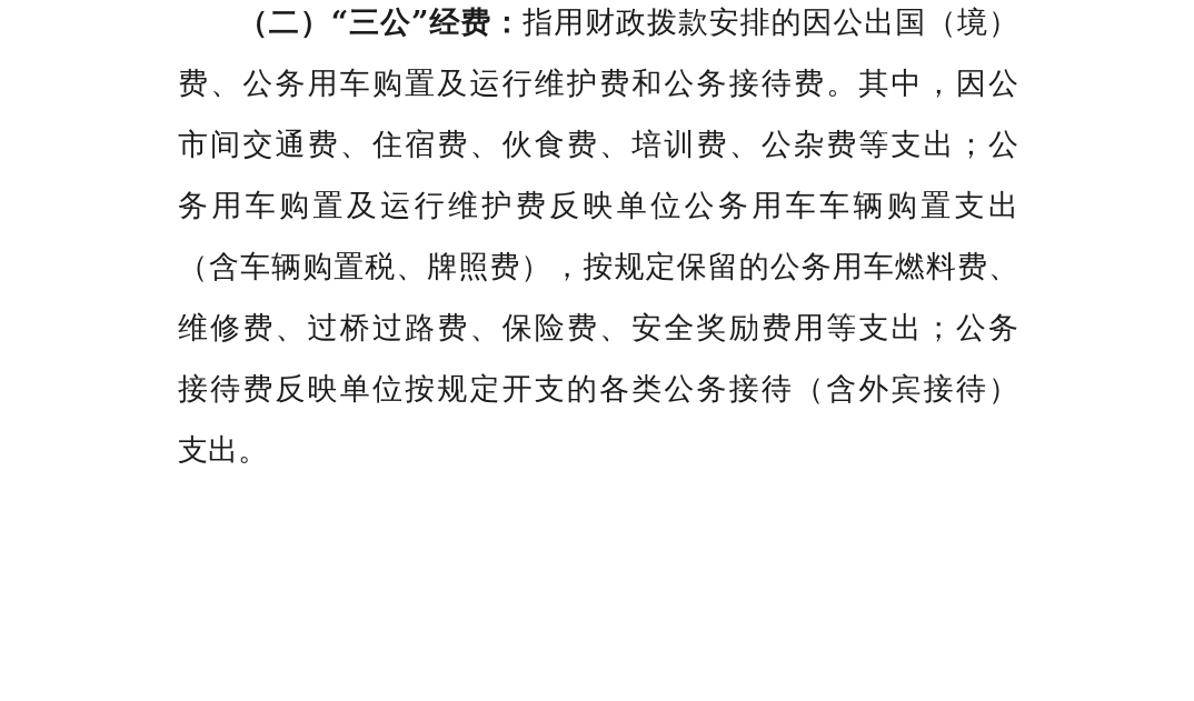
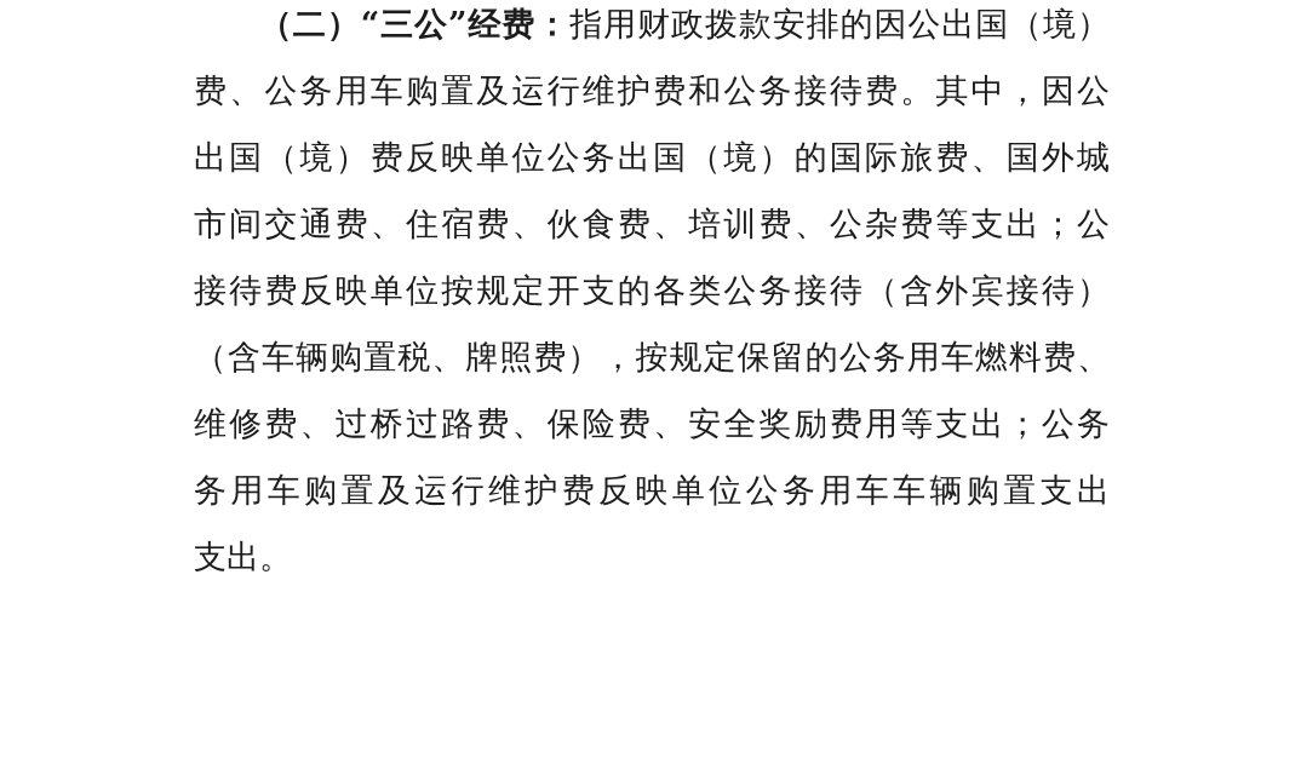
  （二）“三公”经费：指用财政拨款安排的因公出国（境）
  费、公务用车购置及运行维护费和公务接待费。其中，因公
+ 出国（境）费反映单位公务出国（境）的国际旅费、国外城
  市间交通费、住宿费、伙食费、培训费、公杂费等支出；公
- 务用车购置及运行维护费反映单位公务用车车辆购置支出
+ 接待费反映单位按规定开支的各类公务接待（含外宾接待）
  （含车辆购置税、牌照费），按规定保留的公务用车燃料费、
  维修费、过桥过路费、保险费、安全奖励费用等支出；公务
- 接待费反映单位按规定开支的各类公务接待（含外宾接待）
+ 务用车购置及运行维护费反映单位公务用车车辆购置支出
  支出。
